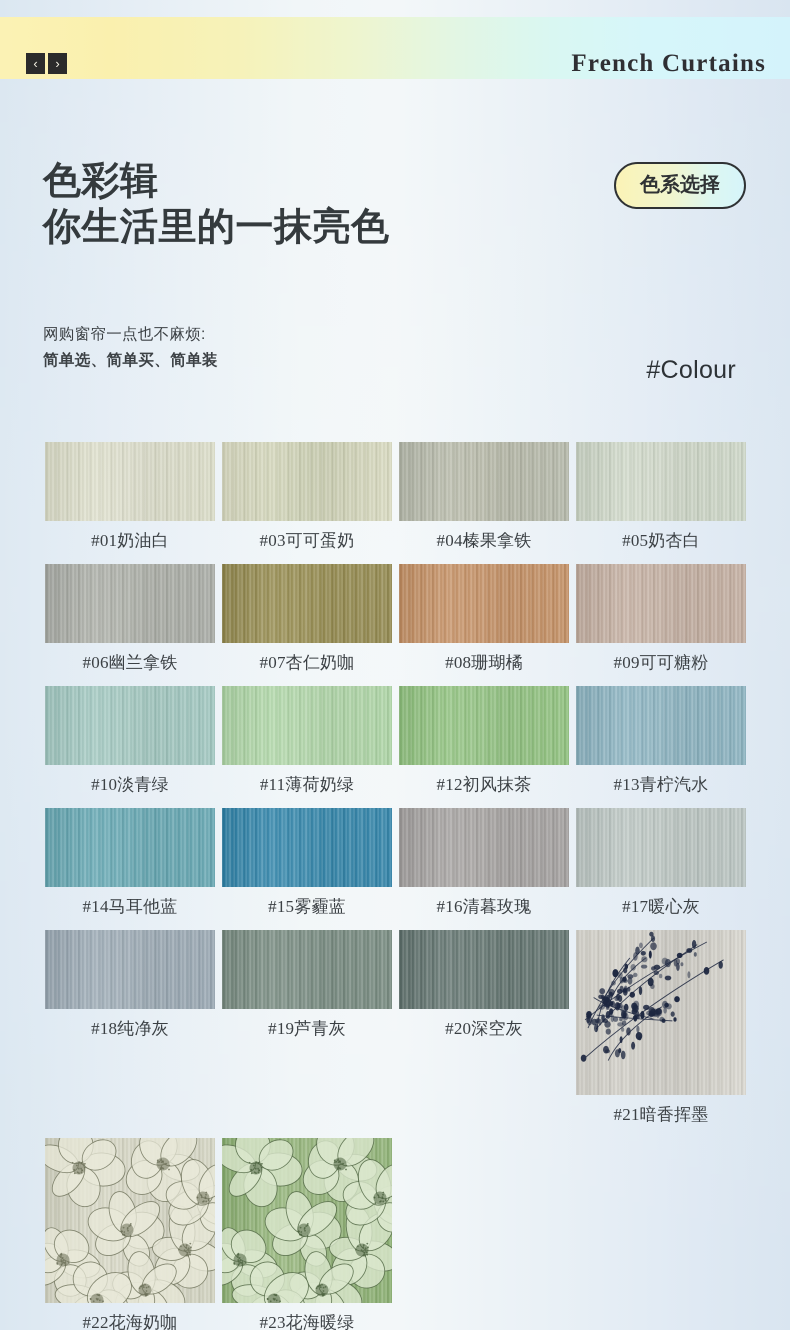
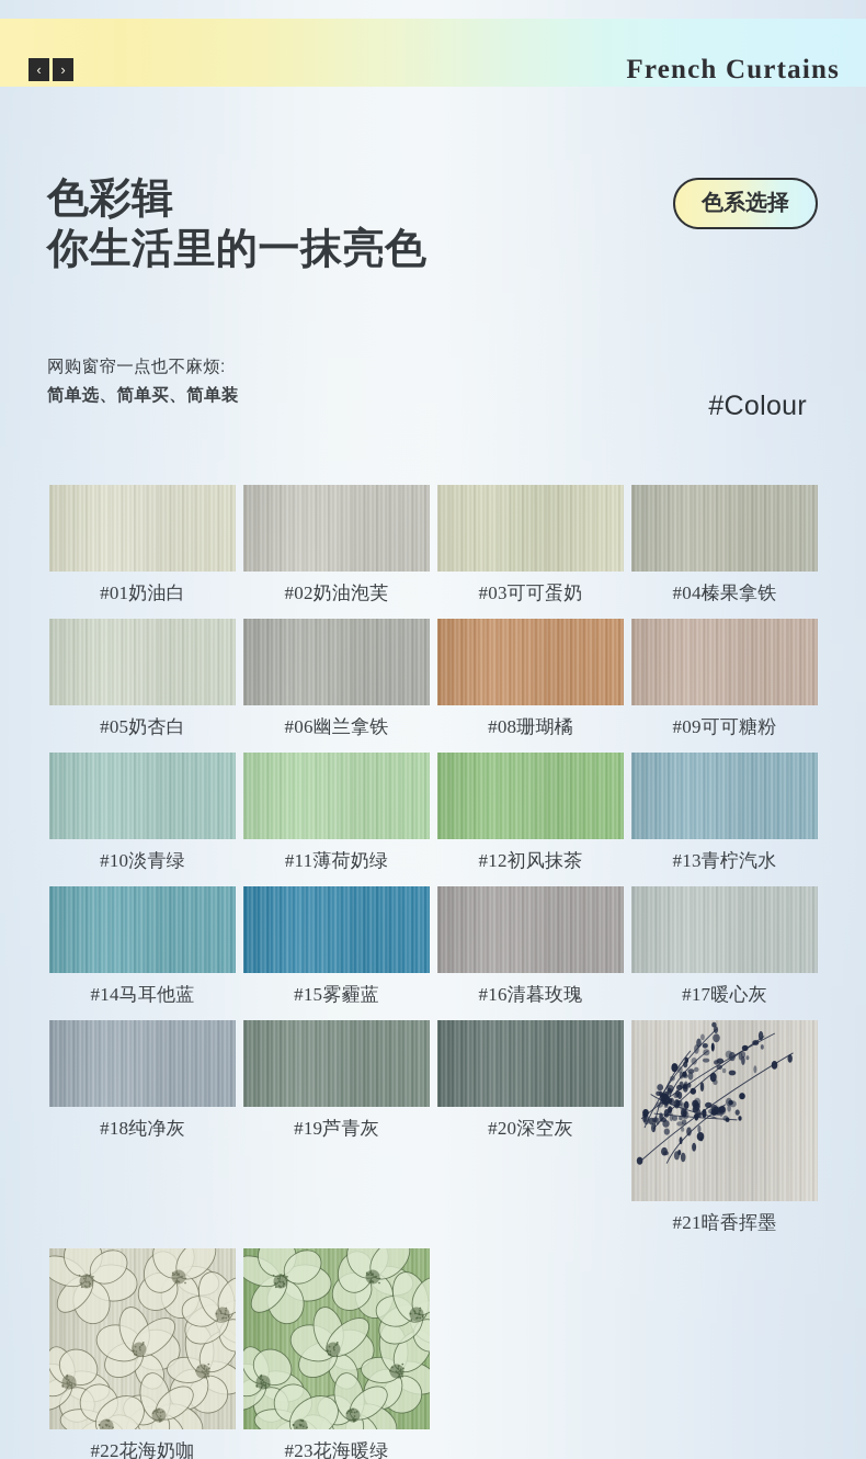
  ‹
  ›
  French Curtains
  色彩辑
  你生活里的一抹亮色
  色系选择
  网购窗帘一点也不麻烦:
  简单选、简单买、简单装
  #Colour
  #01奶油白
+ #02奶油泡芙
  #03可可蛋奶
  #04榛果拿铁
  #05奶杏白
  #06幽兰拿铁
- #07杏仁奶咖
  #08珊瑚橘
  #09可可糖粉
  #10淡青绿
  #11薄荷奶绿
  #12初风抹茶
  #13青柠汽水
  #14马耳他蓝
  #15雾霾蓝
  #16清暮玫瑰
  #17暖心灰
  #18纯净灰
  #19芦青灰
  #20深空灰
  #21暗香挥墨
  #22花海奶咖
  #23花海暖绿
